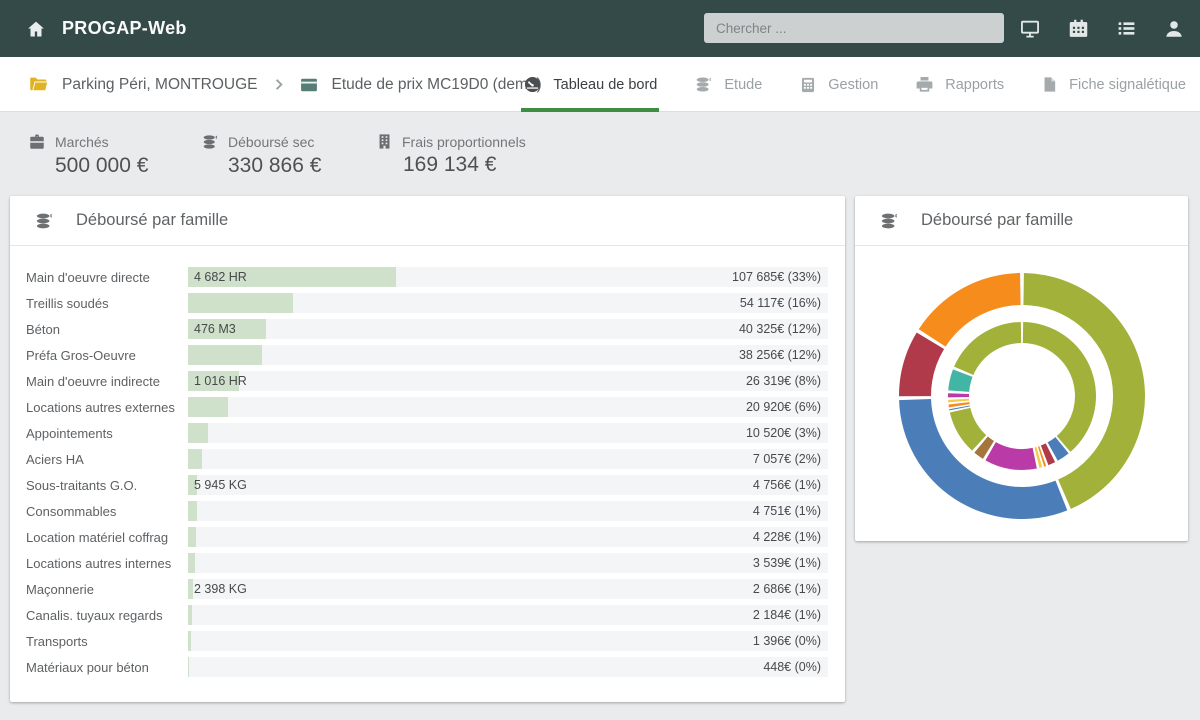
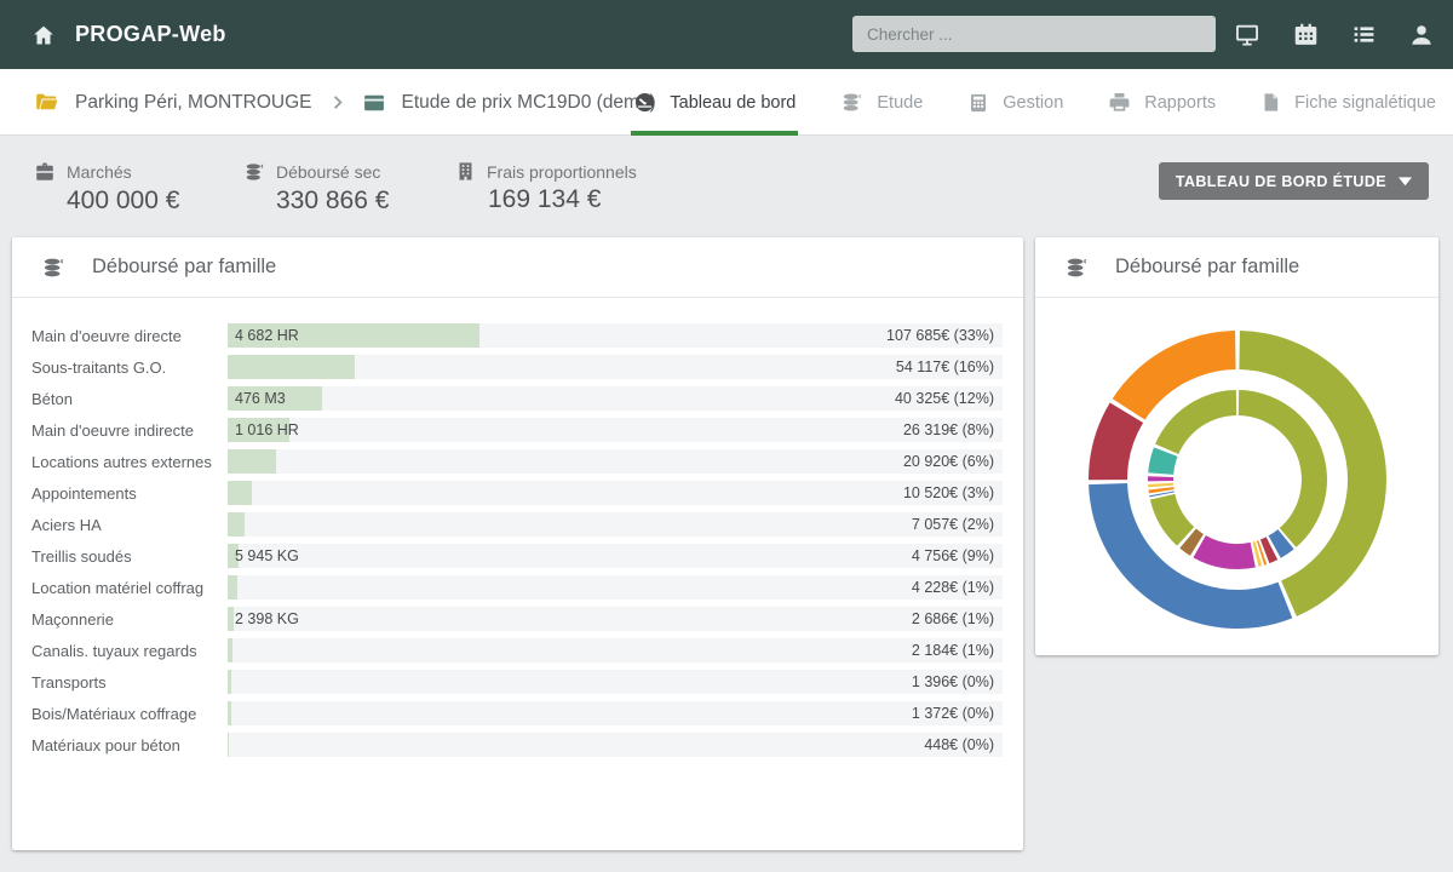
  PROGAP-Web
  Chercher ...
  Parking Péri, MONTROUGE
  Etude de prix MC19D0 (dem
  Tableau de bord
  Etude
  Gestion
  Rapports
  Fiche signalétique
  Marchés
- 500 000 €
+ 400 000 €
  Déboursé sec
  330 866 €
  Frais proportionnels
  169 134 €
+ TABLEAU DE BORD ÉTUDE
  Déboursé par famille
  Main d'oeuvre directe
  4 682 HR
  107 685€ (33%)
- Treillis soudés
+ Sous-traitants G.O.
  54 117€ (16%)
  Béton
  476 M3
  40 325€ (12%)
- Préfa Gros-Oeuvre
- 38 256€ (12%)
  Main d'oeuvre indirecte
  1 016 HR
  26 319€ (8%)
  Locations autres externes
  20 920€ (6%)
  Appointements
  10 520€ (3%)
  Aciers HA
  7 057€ (2%)
- Sous-traitants G.O.
+ Treillis soudés
  5 945 KG
- 4 756€ (1%)
+ 4 756€ (9%)
- Consommables
- 4 751€ (1%)
  Location matériel coffrag
  4 228€ (1%)
- Locations autres internes
- 3 539€ (1%)
  Maçonnerie
  2 398 KG
  2 686€ (1%)
  Canalis. tuyaux regards
  2 184€ (1%)
  Transports
  1 396€ (0%)
+ Bois/Matériaux coffrage
+ 1 372€ (0%)
  Matériaux pour béton
  448€ (0%)
  Déboursé par famille
